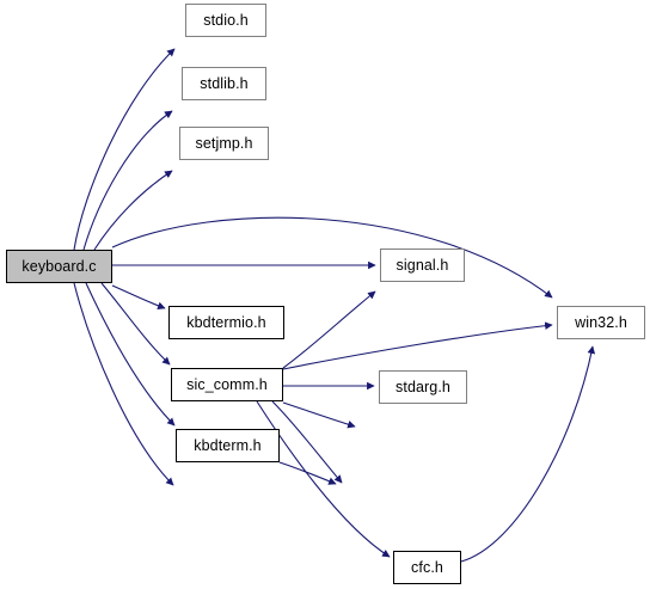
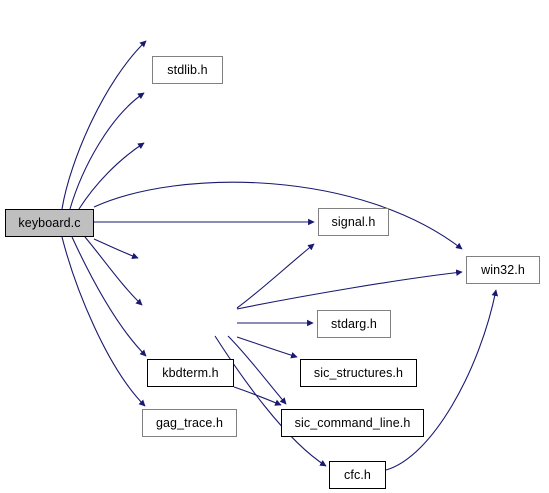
  keyboard.c
- stdio.h
  stdlib.h
- setjmp.h
  signal.h
  win32.h
- kbdtermio.h
- sic_comm.h
  stdarg.h
  kbdterm.h
+ sic_structures.h
+ gag_trace.h
+ sic_command_line.h
  cfc.h
